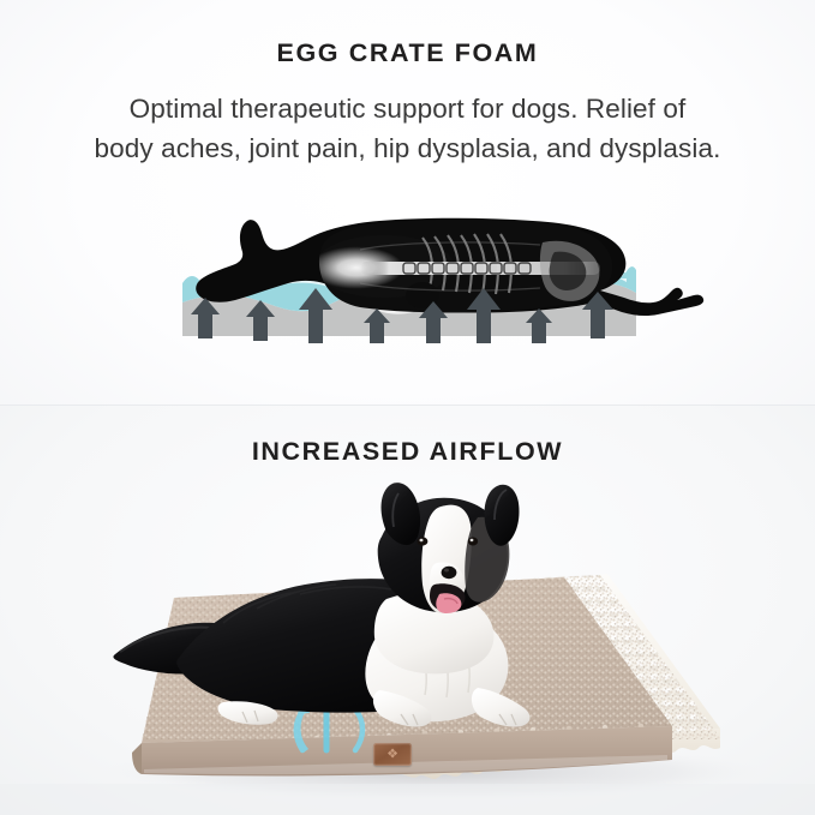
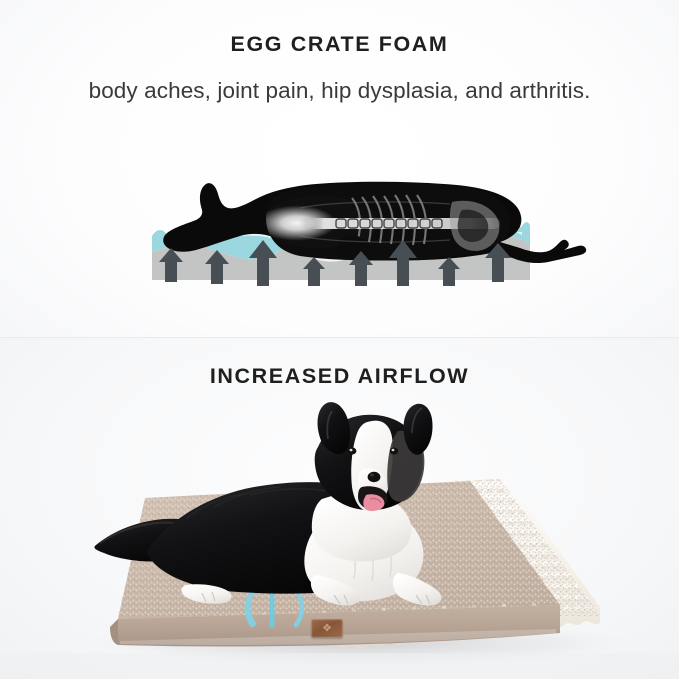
  EGG CRATE FOAM
- Optimal therapeutic support for dogs. Relief of
- body aches, joint pain, hip dysplasia, and dysplasia.
+ body aches, joint pain, hip dysplasia, and arthritis.
  INCREASED AIRFLOW
  ❖
